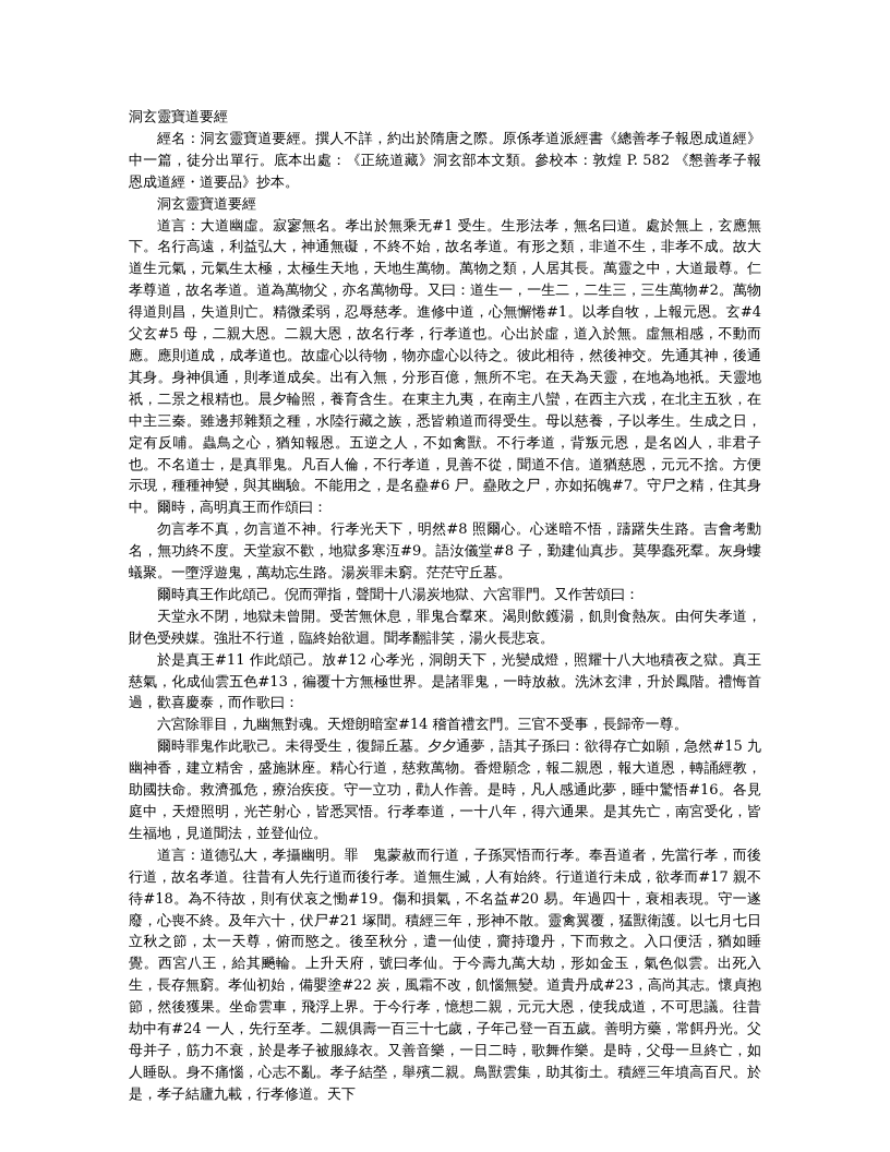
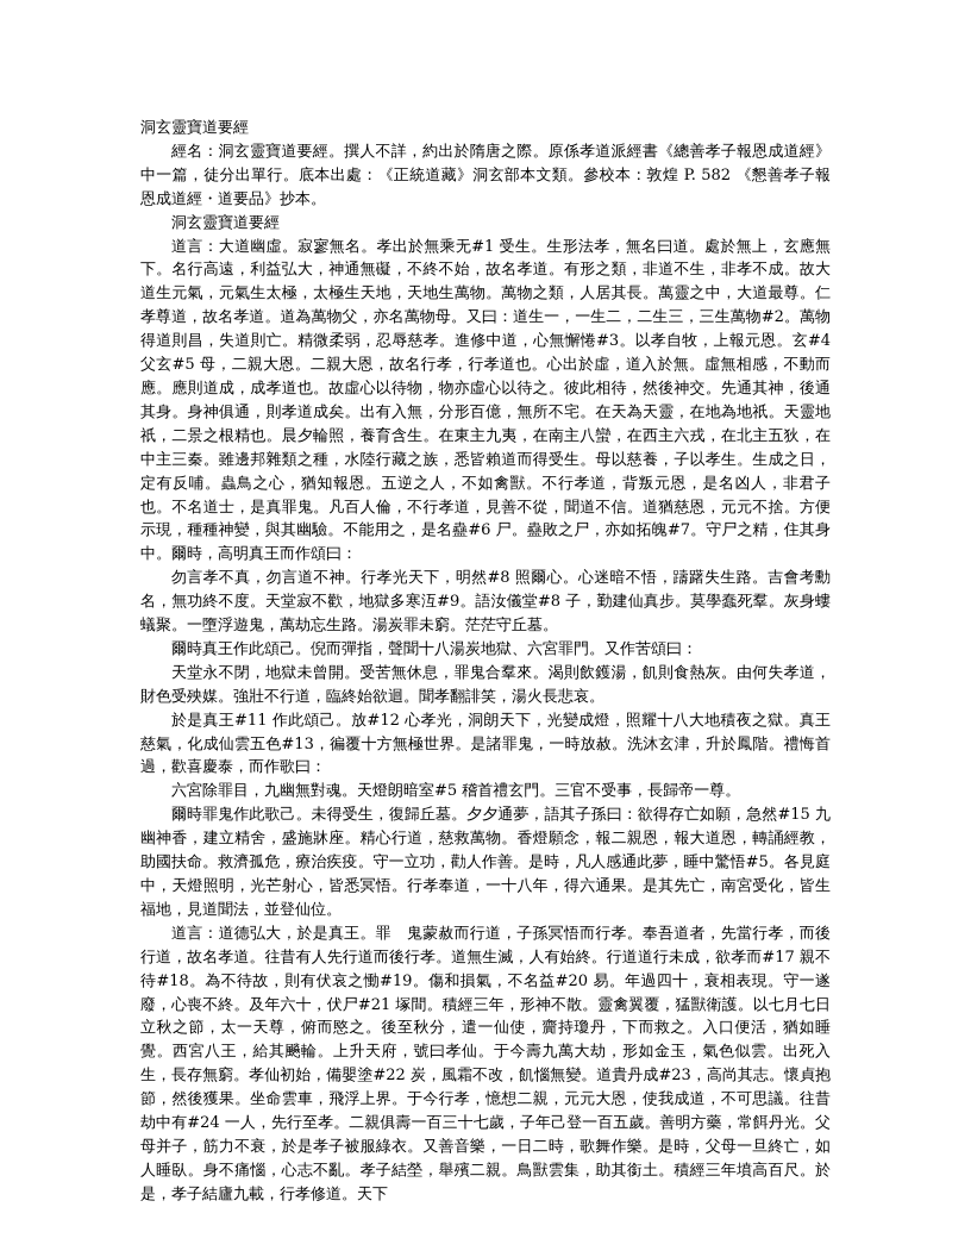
  洞玄靈寶道要經
  經名：洞玄靈寶道要經。撰人不詳，約出於隋唐之際。原係孝道派經書《總善孝子報恩成道經》中一篇，徒分出單行。底本出處：《正統道藏》洞玄部本文類。參校本：敦煌 P. 582 《懇善孝子報恩成道經・道要品》抄本。
  洞玄靈寶道要經
- 道言：大道幽虛。寂寥無名。孝出於無乘无#1 受生。生形法孝，無名曰道。處於無上，玄應無下。名行高遠，利益弘大，神通無礙，不終不始，故名孝道。有形之類，非道不生，非孝不成。故大道生元氣，元氣生太極，太極生天地，天地生萬物。萬物之類，人居其長。萬靈之中，大道最尊。仁孝尊道，故名孝道。道為萬物父，亦名萬物母。又曰：道生一，一生二，二生三，三生萬物#2。萬物得道則昌，失道則亡。精微柔弱，忍辱慈孝。進修中道，心無懈惓#1。以孝自牧，上報元恩。玄#4 父玄#5 母，二親大恩。二親大恩，故名行孝，行孝道也。心出於虛，道入於無。虛無相感，不動而應。應則道成，成孝道也。故虛心以待物，物亦虛心以待之。彼此相待，然後神交。先通其神，後通其身。身神俱通，則孝道成矣。出有入無，分形百億，無所不宅。在天為天靈，在地為地祇。天靈地祇，二景之根精也。晨夕輪照，養育含生。在東主九夷，在南主八蠻，在西主六戎，在北主五狄，在中主三秦。雖邊邦雜類之種，水陸行藏之族，悉皆賴道而得受生。母以慈養，子以孝生。生成之日，定有反哺。蟲鳥之心，猶知報恩。五逆之人，不如禽獸。不行孝道，背叛元恩，是名凶人，非君子也。不名道士，是真罪鬼。凡百人倫，不行孝道，見善不從，聞道不信。道猶慈恩，元元不捨。方便示現，種種神變，與其幽驗。不能用之，是名蠱#6 尸。蠱敗之尸，亦如拓魄#7。守尸之精，住其身中。爾時，高明真王而作頌曰：
+ 道言：大道幽虛。寂寥無名。孝出於無乘无#1 受生。生形法孝，無名曰道。處於無上，玄應無下。名行高遠，利益弘大，神通無礙，不終不始，故名孝道。有形之類，非道不生，非孝不成。故大道生元氣，元氣生太極，太極生天地，天地生萬物。萬物之類，人居其長。萬靈之中，大道最尊。仁孝尊道，故名孝道。道為萬物父，亦名萬物母。又曰：道生一，一生二，二生三，三生萬物#2。萬物得道則昌，失道則亡。精微柔弱，忍辱慈孝。進修中道，心無懈惓#3。以孝自牧，上報元恩。玄#4 父玄#5 母，二親大恩。二親大恩，故名行孝，行孝道也。心出於虛，道入於無。虛無相感，不動而應。應則道成，成孝道也。故虛心以待物，物亦虛心以待之。彼此相待，然後神交。先通其神，後通其身。身神俱通，則孝道成矣。出有入無，分形百億，無所不宅。在天為天靈，在地為地祇。天靈地祇，二景之根精也。晨夕輪照，養育含生。在東主九夷，在南主八蠻，在西主六戎，在北主五狄，在中主三秦。雖邊邦雜類之種，水陸行藏之族，悉皆賴道而得受生。母以慈養，子以孝生。生成之日，定有反哺。蟲鳥之心，猶知報恩。五逆之人，不如禽獸。不行孝道，背叛元恩，是名凶人，非君子也。不名道士，是真罪鬼。凡百人倫，不行孝道，見善不從，聞道不信。道猶慈恩，元元不捨。方便示現，種種神變，與其幽驗。不能用之，是名蠱#6 尸。蠱敗之尸，亦如拓魄#7。守尸之精，住其身中。爾時，高明真王而作頌曰：
  勿言孝不真，勿言道不神。行孝光天下，明然#8 照爾心。心迷暗不悟，躊躇失生路。吉會考勳名，無功終不度。天堂寂不歡，地獄多寒沍#9。語汝儀堂#8 子，勤建仙真步。莫學蠢死羣。灰身螻蟻聚。一墮浮遊鬼，萬劫忘生路。湯炭罪未窮。茫茫守丘墓。
  爾時真王作此頌己。倪而彈指，聲聞十八湯炭地獄、六宮罪門。又作苦頌曰：
  天堂永不閉，地獄未曾開。受苦無休息，罪鬼合羣來。渴則飲鑊湯，飢則食熱灰。由何失孝道，財色受殃媒。強壯不行道，臨終始欲迴。聞孝翻誹笑，湯火長悲哀。
  於是真王#11 作此頌己。放#12 心孝光，洞朗天下，光變成燈，照耀十八大地積夜之獄。真王慈氣，化成仙雲五色#13，徧覆十方無極世界。是諸罪鬼，一時放赦。洗沐玄津，升於鳳階。禮悔首過，歡喜慶泰，而作歌曰：
- 六宮除罪目，九幽無對魂。天燈朗暗室#14 稽首禮玄門。三官不受事，長歸帝一尊。
+ 六宮除罪目，九幽無對魂。天燈朗暗室#5 稽首禮玄門。三官不受事，長歸帝一尊。
- 爾時罪鬼作此歌己。未得受生，復歸丘墓。夕夕通夢，語其子孫曰：欲得存亡如願，急然#15 九幽神香，建立精舍，盛施牀座。精心行道，慈救萬物。香燈願念，報二親恩，報大道恩，轉誦經教，助國扶命。救濟孤危，療治疾疫。守一立功，勸人作善。是時，凡人感通此夢，睡中驚悟#16。各見庭中，天燈照明，光芒射心，皆悉冥悟。行孝奉道，一十八年，得六通果。是其先亡，南宮受化，皆生福地，見道聞法，並登仙位。
+ 爾時罪鬼作此歌己。未得受生，復歸丘墓。夕夕通夢，語其子孫曰：欲得存亡如願，急然#15 九幽神香，建立精舍，盛施牀座。精心行道，慈救萬物。香燈願念，報二親恩，報大道恩，轉誦經教，助國扶命。救濟孤危，療治疾疫。守一立功，勸人作善。是時，凡人感通此夢，睡中驚悟#5。各見庭中，天燈照明，光芒射心，皆悉冥悟。行孝奉道，一十八年，得六通果。是其先亡，南宮受化，皆生福地，見道聞法，並登仙位。
- 道言：道德弘大，孝攝幽明。罪 鬼蒙赦而行道，子孫冥悟而行孝。奉吾道者，先當行孝，而後行道，故名孝道。往昔有人先行道而後行孝。道無生滅，人有始終。行道道行未成，欲孝而#17 親不待#18。為不待故，則有伏哀之慟#19。傷和損氣，不名益#20 易。年過四十，衰相表現。守一遂廢，心喪不終。及年六十，伏尸#21 塚間。積經三年，形神不散。靈禽翼覆，猛獸衛護。以七月七日立秋之節，太一天尊，俯而愍之。後至秋分，遣一仙使，齎持瓊丹，下而救之。入口便活，猶如睡覺。西宮八王，給其飈輪。上升天府，號曰孝仙。于今壽九萬大劫，形如金玉，氣色似雲。出死入生，長存無窮。孝仙初始，備嬰塗#22 炭，風霜不改，飢惱無變。道貴丹成#23，高尚其志。懷貞抱節，然後獲果。坐命雲車，飛浮上界。于今行孝，憶想二親，元元大恩，使我成道，不可思議。往昔劫中有#24 一人，先行至孝。二親俱壽一百三十七歲，子年己登一百五歲。善明方藥，常餌丹光。父母并子，筋力不衰，於是孝子被服綠衣。又善音樂，一日二時，歌舞作樂。是時，父母一旦終亡，如人睡臥。身不痛惱，心志不亂。孝子結塋，舉殯二親。鳥獸雲集，助其銜土。積經三年墳高百尺。於是，孝子結廬九載，行孝修道。天下
+ 道言：道德弘大，於是真王。罪 鬼蒙赦而行道，子孫冥悟而行孝。奉吾道者，先當行孝，而後行道，故名孝道。往昔有人先行道而後行孝。道無生滅，人有始終。行道道行未成，欲孝而#17 親不待#18。為不待故，則有伏哀之慟#19。傷和損氣，不名益#20 易。年過四十，衰相表現。守一遂廢，心喪不終。及年六十，伏尸#21 塚間。積經三年，形神不散。靈禽翼覆，猛獸衛護。以七月七日立秋之節，太一天尊，俯而愍之。後至秋分，遣一仙使，齎持瓊丹，下而救之。入口便活，猶如睡覺。西宮八王，給其飈輪。上升天府，號曰孝仙。于今壽九萬大劫，形如金玉，氣色似雲。出死入生，長存無窮。孝仙初始，備嬰塗#22 炭，風霜不改，飢惱無變。道貴丹成#23，高尚其志。懷貞抱節，然後獲果。坐命雲車，飛浮上界。于今行孝，憶想二親，元元大恩，使我成道，不可思議。往昔劫中有#24 一人，先行至孝。二親俱壽一百三十七歲，子年己登一百五歲。善明方藥，常餌丹光。父母并子，筋力不衰，於是孝子被服綠衣。又善音樂，一日二時，歌舞作樂。是時，父母一旦終亡，如人睡臥。身不痛惱，心志不亂。孝子結塋，舉殯二親。鳥獸雲集，助其銜土。積經三年墳高百尺。於是，孝子結廬九載，行孝修道。天下
